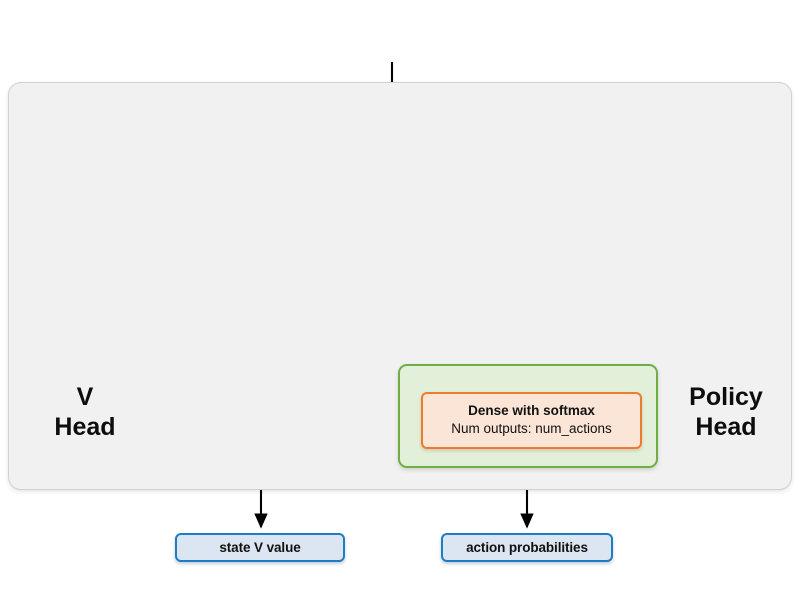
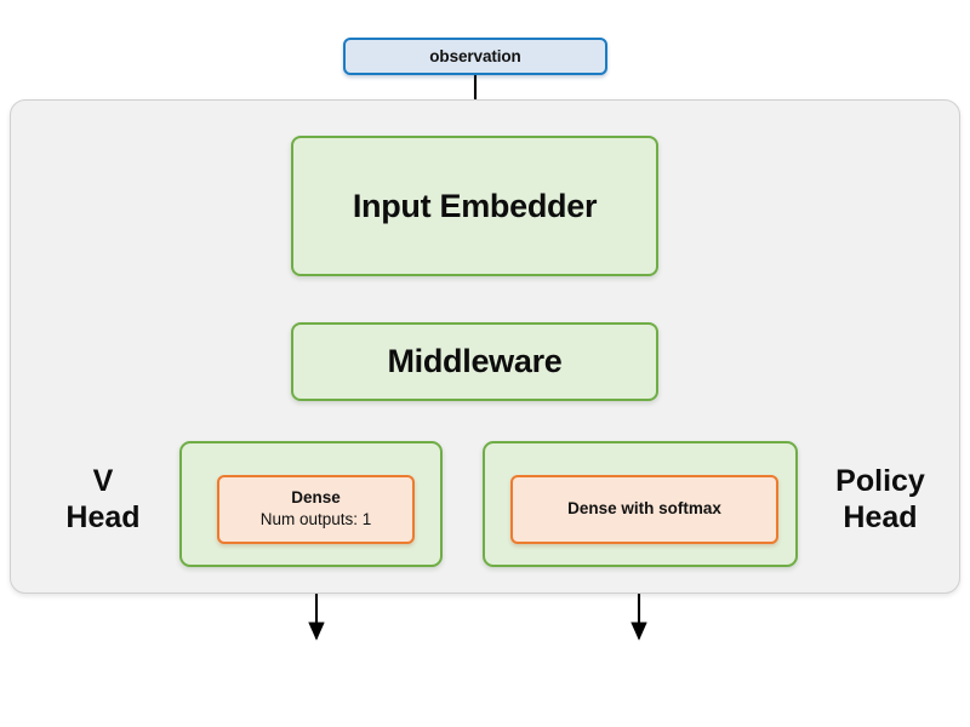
+ observation
  V
  Head
  Policy
  Head
+ Input Embedder
+ Middleware
+ Dense
+ Num outputs: 1
  Dense with softmax
- Num outputs: num_actions
- state V value
- action probabilities
